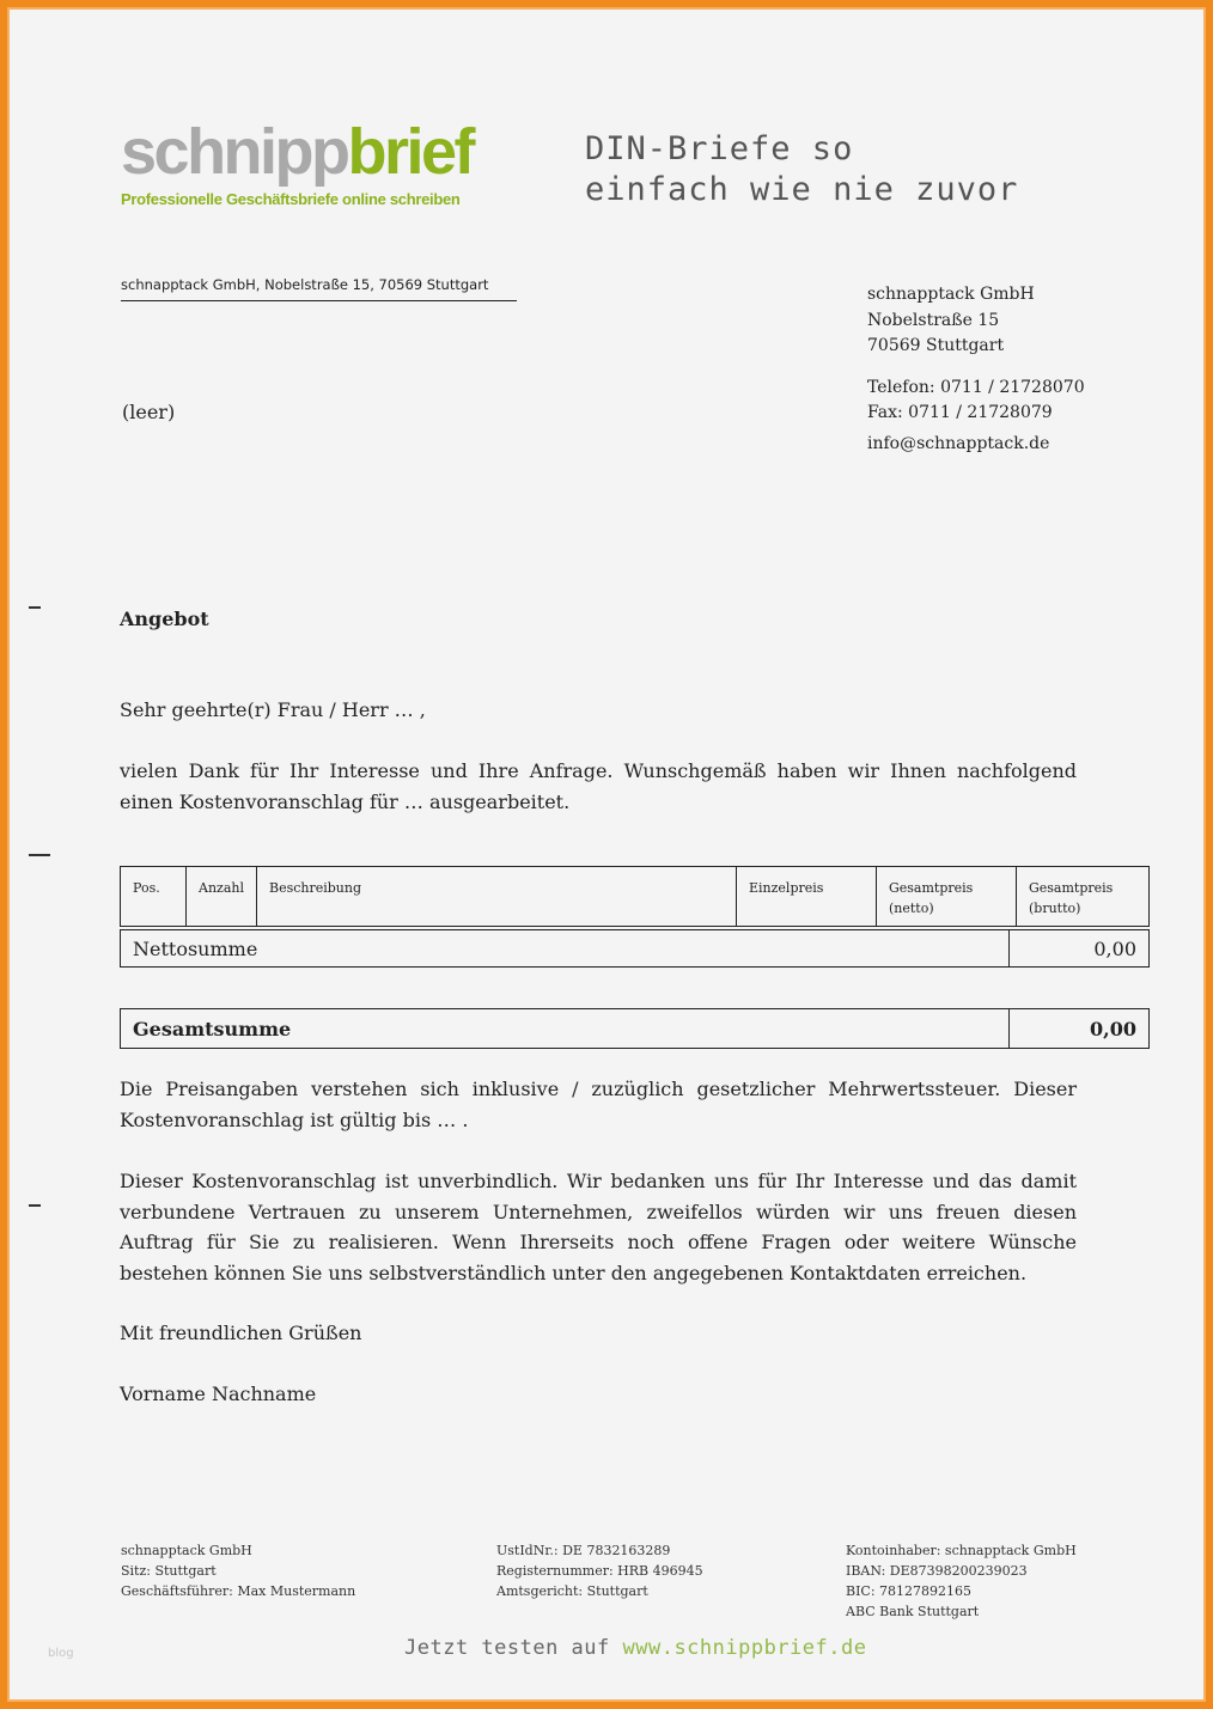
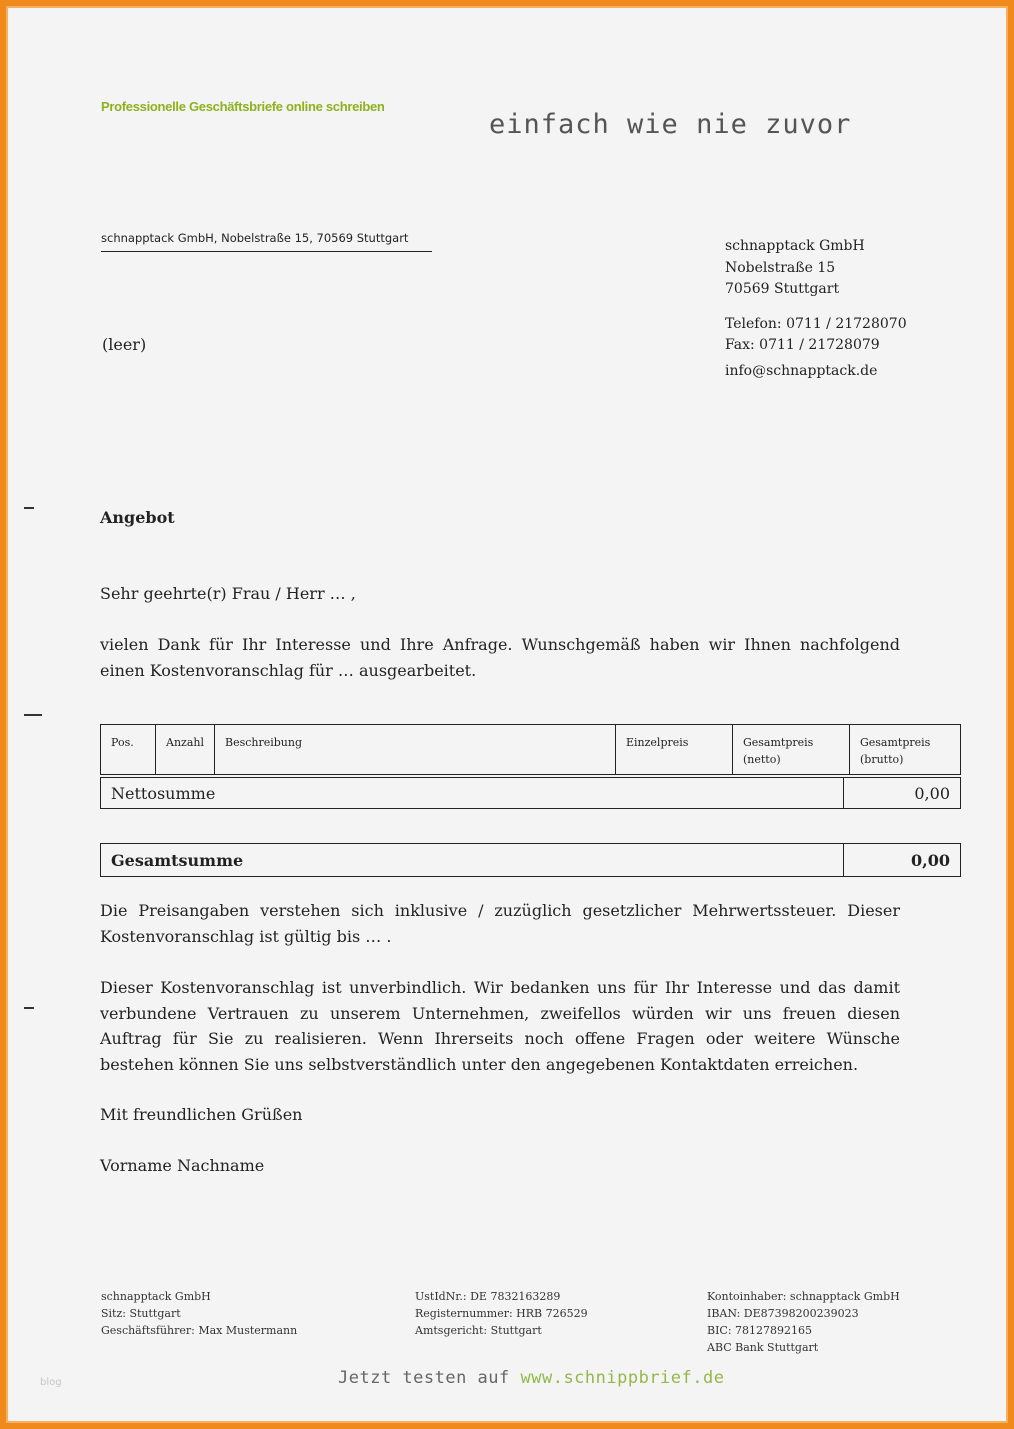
- schnippbrief
  Professionelle Geschäftsbriefe online schreiben
- DIN-Briefe so
  einfach wie nie zuvor
  schnapptack GmbH, Nobelstraße 15, 70569 Stuttgart
  (leer)
  schnapptack GmbH
  Nobelstraße 15
  70569 Stuttgart
  Telefon: 0711 / 21728070
  Fax: 0711 / 21728079
  info@schnapptack.de
  Angebot
  Sehr geehrte(r) Frau / Herr … ,
  vielen Dank für Ihr Interesse und Ihre Anfrage. Wunschgemäß haben wir Ihnen nachfolgend einen Kostenvoranschlag für … ausgearbeitet.
  Pos.	Anzahl	Beschreibung	Einzelpreis	Gesamtpreis(netto)	Gesamtpreis(brutto)
  Nettosumme	0,00
  Gesamtsumme	0,00
  Die Preisangaben verstehen sich inklusive / zuzüglich gesetzlicher Mehrwertssteuer. Dieser Kostenvoranschlag ist gültig bis … .
  Dieser Kostenvoranschlag ist unverbindlich. Wir bedanken uns für Ihr Interesse und das damit verbundene Vertrauen zu unserem Unternehmen, zweifellos würden wir uns freuen diesen Auftrag für Sie zu realisieren. Wenn Ihrerseits noch offene Fragen oder weitere Wünsche bestehen können Sie uns selbstverständlich unter den angegebenen Kontaktdaten erreichen.
  Mit freundlichen Grüßen
  Vorname Nachname
  schnapptack GmbH
  Sitz: Stuttgart
  Geschäftsführer: Max Mustermann
  UstIdNr.: DE 7832163289
- Registernummer: HRB 496945
+ Registernummer: HRB 726529
  Amtsgericht: Stuttgart
  Kontoinhaber: schnapptack GmbH
  IBAN: DE87398200239023
  BIC: 78127892165
  ABC Bank Stuttgart
  blog
  Jetzt testen auf www.schnippbrief.de
